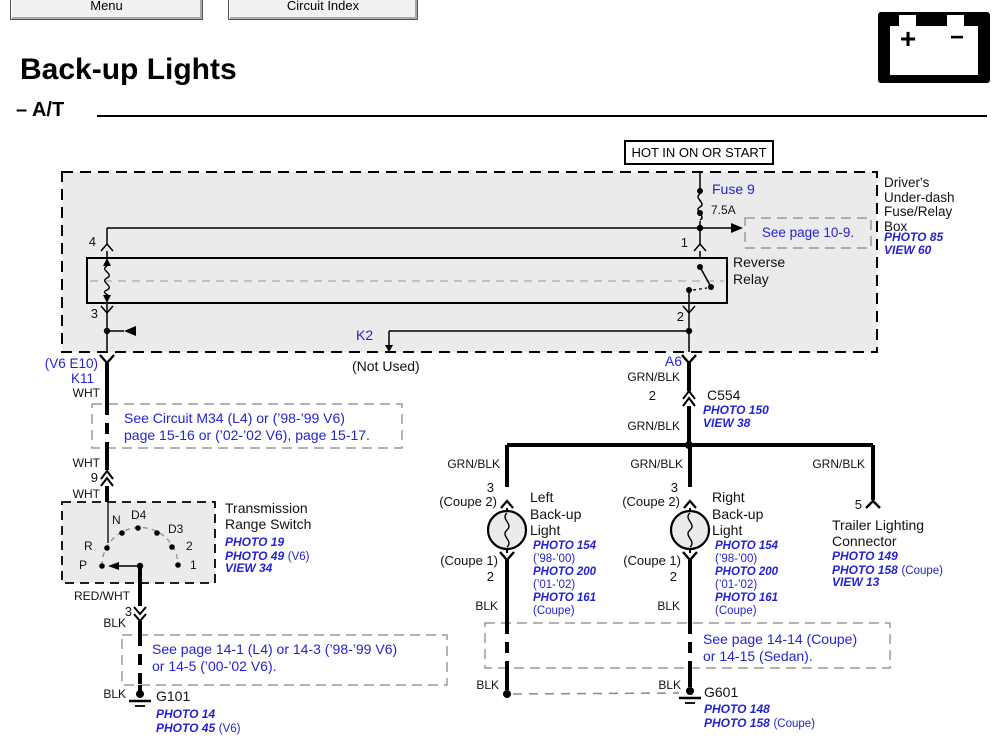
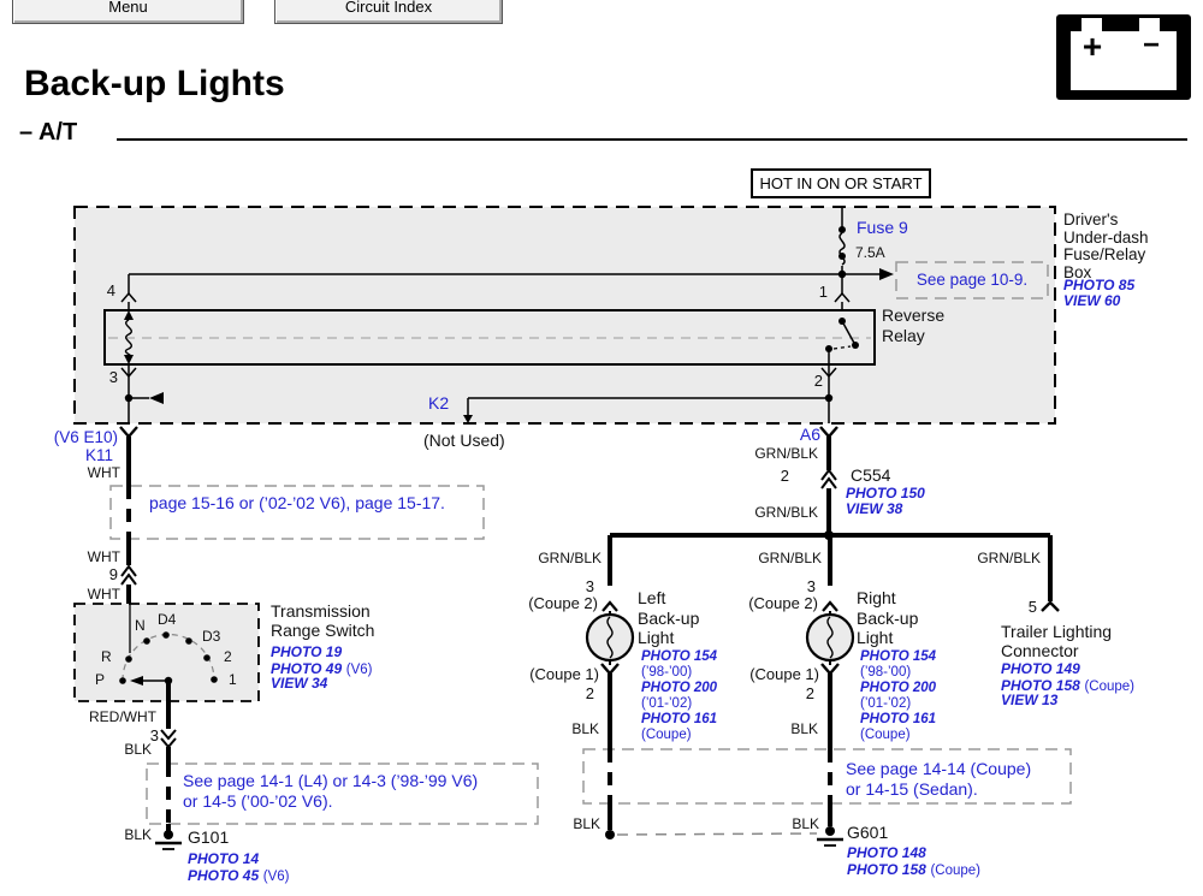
  Menu
  Circuit Index
  Back-up Lights
  – A/T
  HOT IN ON OR START
  +
  −
  Driver's
  Under-dash
  Fuse/Relay
  Box
  PHOTO 85
  VIEW 60
  Fuse 9
  7.5A
  See page 10-9.
  Reverse
  Relay
  4
  1
  3
  2
  K2
  (Not Used)
  (V6 E10)
  K11
  WHT
- See Circuit M34 (L4) or (’98-’99 V6)
  page 15-16 or (’02-’02 V6), page 15-17.
  WHT
  9
  WHT
  Transmission
  Range Switch
  PHOTO 19
  PHOTO 49 (V6)
  VIEW 34
  N
  D4
  D3
  R
  2
  P
  1
  RED/WHT
  3
  BLK
  See page 14-1 (L4) or 14-3 (’98-’99 V6)
  or 14-5 (’00-’02 V6).
  BLK
  G101
  PHOTO 14
  PHOTO 45 (V6)
  A6
  GRN/BLK
  2
  C554
  PHOTO 150
  VIEW 38
  GRN/BLK
  GRN/BLK
  GRN/BLK
  GRN/BLK
  3
  3
  5
  (Coupe 2)
  (Coupe 2)
  Left
  Back-up
  Light
  PHOTO 154
  (’98-’00)
  PHOTO 200
  (’01-’02)
  PHOTO 161
  (Coupe)
  Right
  Back-up
  Light
  PHOTO 154
  (’98-’00)
  PHOTO 200
  (’01-’02)
  PHOTO 161
  (Coupe)
  (Coupe 1)
  (Coupe 1)
  2
  2
  BLK
  BLK
  Trailer Lighting
  Connector
  PHOTO 149
  PHOTO 158 (Coupe)
  VIEW 13
  See page 14-14 (Coupe)
  or 14-15 (Sedan).
  BLK
  BLK
  G601
  PHOTO 148
  PHOTO 158 (Coupe)
